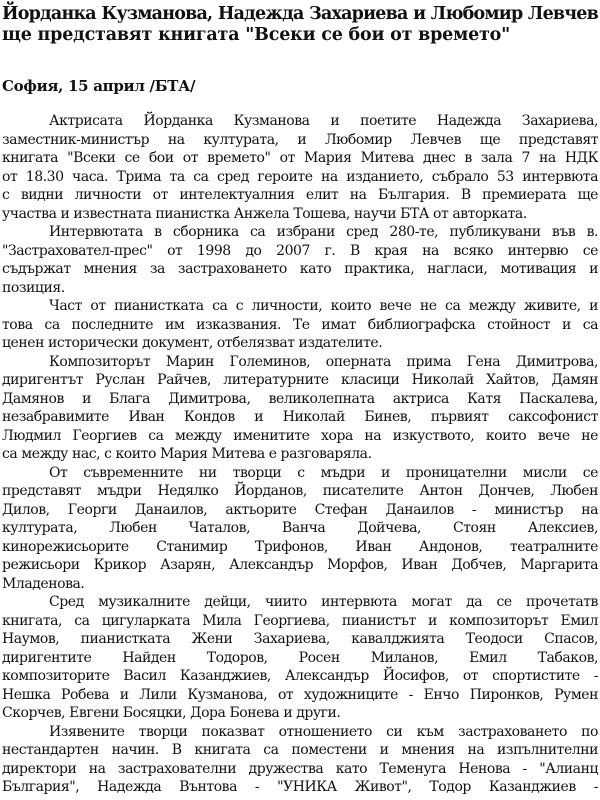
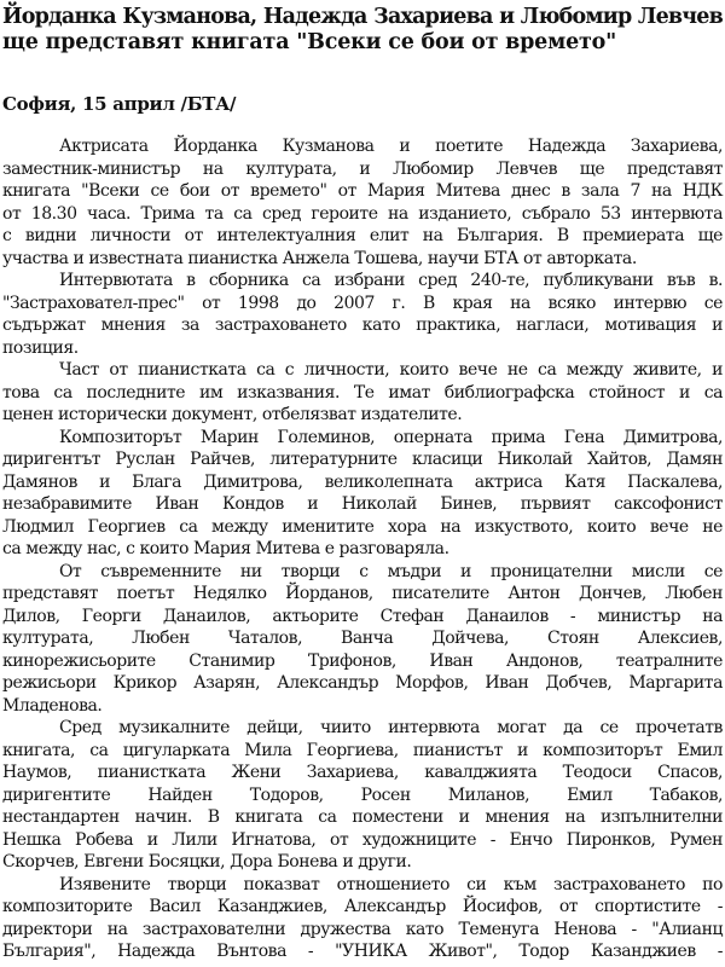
  Йорданка Кузманова, Надежда Захариева и Любомир Левчев
  ще представят книгата "Всеки се бои от времето"
  София, 15 април /БТА/
  Актрисата Йорданка Кузманова и поетите Надежда Захариева,
  заместник-министър на културата, и Любомир Левчев ще представят
  книгата "Всеки се бои от времето" от Мария Митева днес в зала 7 на НДК
  от 18.30 часа. Трима та са сред героите на изданието, събрало 53 интервюта
  с видни личности от интелектуалния елит на България. В премиерата ще
  участва и известната пианистка Анжела Тошева, научи БТА от авторката.
- Интервютата в сборника са избрани сред 280-те, публикувани във в.
+ Интервютата в сборника са избрани сред 240-те, публикувани във в.
  "Застраховател-прес" от 1998 до 2007 г. В края на всяко интервю се
  съдържат мнения за застраховането като практика, нагласи, мотивация и
  позиция.
  Част от пианистката са с личности, които вече не са между живите, и
  това са последните им изказвания. Те имат библиографска стойност и са
  ценен исторически документ, отбелязват издателите.
  Композиторът Марин Големинов, оперната прима Гена Димитрова,
  диригентът Руслан Райчев, литературните класици Николай Хайтов, Дамян
  Дамянов и Блага Димитрова, великолепната актриса Катя Паскалева,
  незабравимите Иван Кондов и Николай Бинев, първият саксофонист
  Людмил Георгиев са между именитите хора на изкуството, които вече не
  са между нас, с които Мария Митева е разговаряла.
  От съвременните ни творци с мъдри и проницателни мисли се
- представят мъдри Недялко Йорданов, писателите Антон Дончев, Любен
+ представят поетът Недялко Йорданов, писателите Антон Дончев, Любен
  Дилов, Георги Данаилов, актьорите Стефан Данаилов - министър на
  културата, Любен Чаталов, Ванча Дойчева, Стоян Алексиев,
  кинорежисьорите Станимир Трифонов, Иван Андонов, театралните
  режисьори Крикор Азарян, Александър Морфов, Иван Добчев, Маргарита
  Младенова.
  Сред музикалните дейци, чиито интервюта могат да се прочетатв
  книгата, са цигуларката Мила Георгиева, пианистът и композиторът Емил
  Наумов, пианистката Жени Захариева, кавалджията Теодоси Спасов,
  диригентите Найден Тодоров, Росен Миланов, Емил Табаков,
- композиторите Васил Казанджиев, Александър Йосифов, от спортистите -
+ нестандартен начин. В книгата са поместени и мнения на изпълнителни
- Нешка Робева и Лили Кузманова, от художниците - Енчо Пиронков, Румен
+ Нешка Робева и Лили Игнатова, от художниците - Енчо Пиронков, Румен
  Скорчев, Евгени Босяцки, Дора Бонева и други.
  Изявените творци показват отношението си към застраховането по
- нестандартен начин. В книгата са поместени и мнения на изпълнителни
+ композиторите Васил Казанджиев, Александър Йосифов, от спортистите -
  директори на застрахователни дружества като Теменуга Ненова - "Алианц
  България", Надежда Вънтова - "УНИКА Живот", Тодор Казанджиев -
